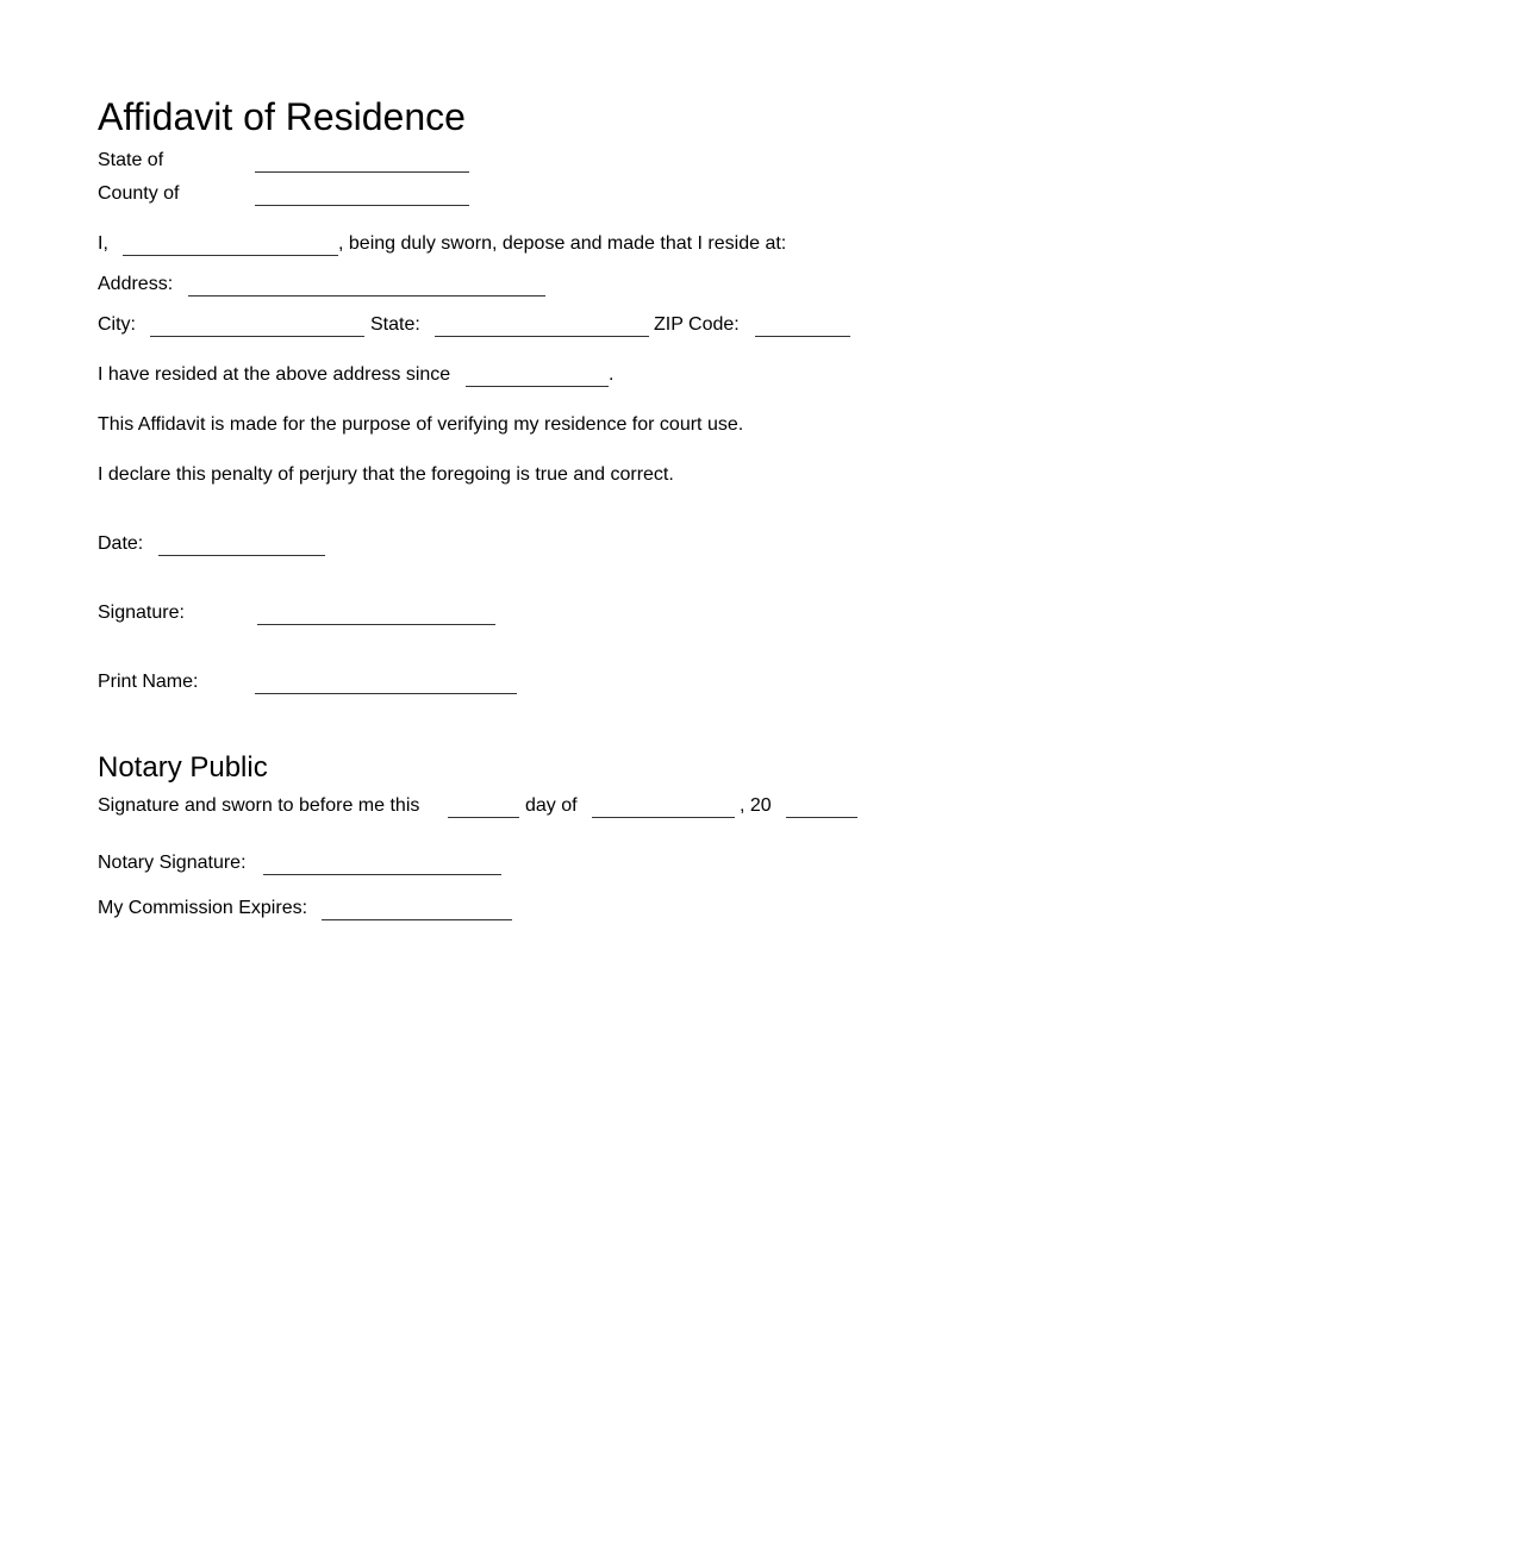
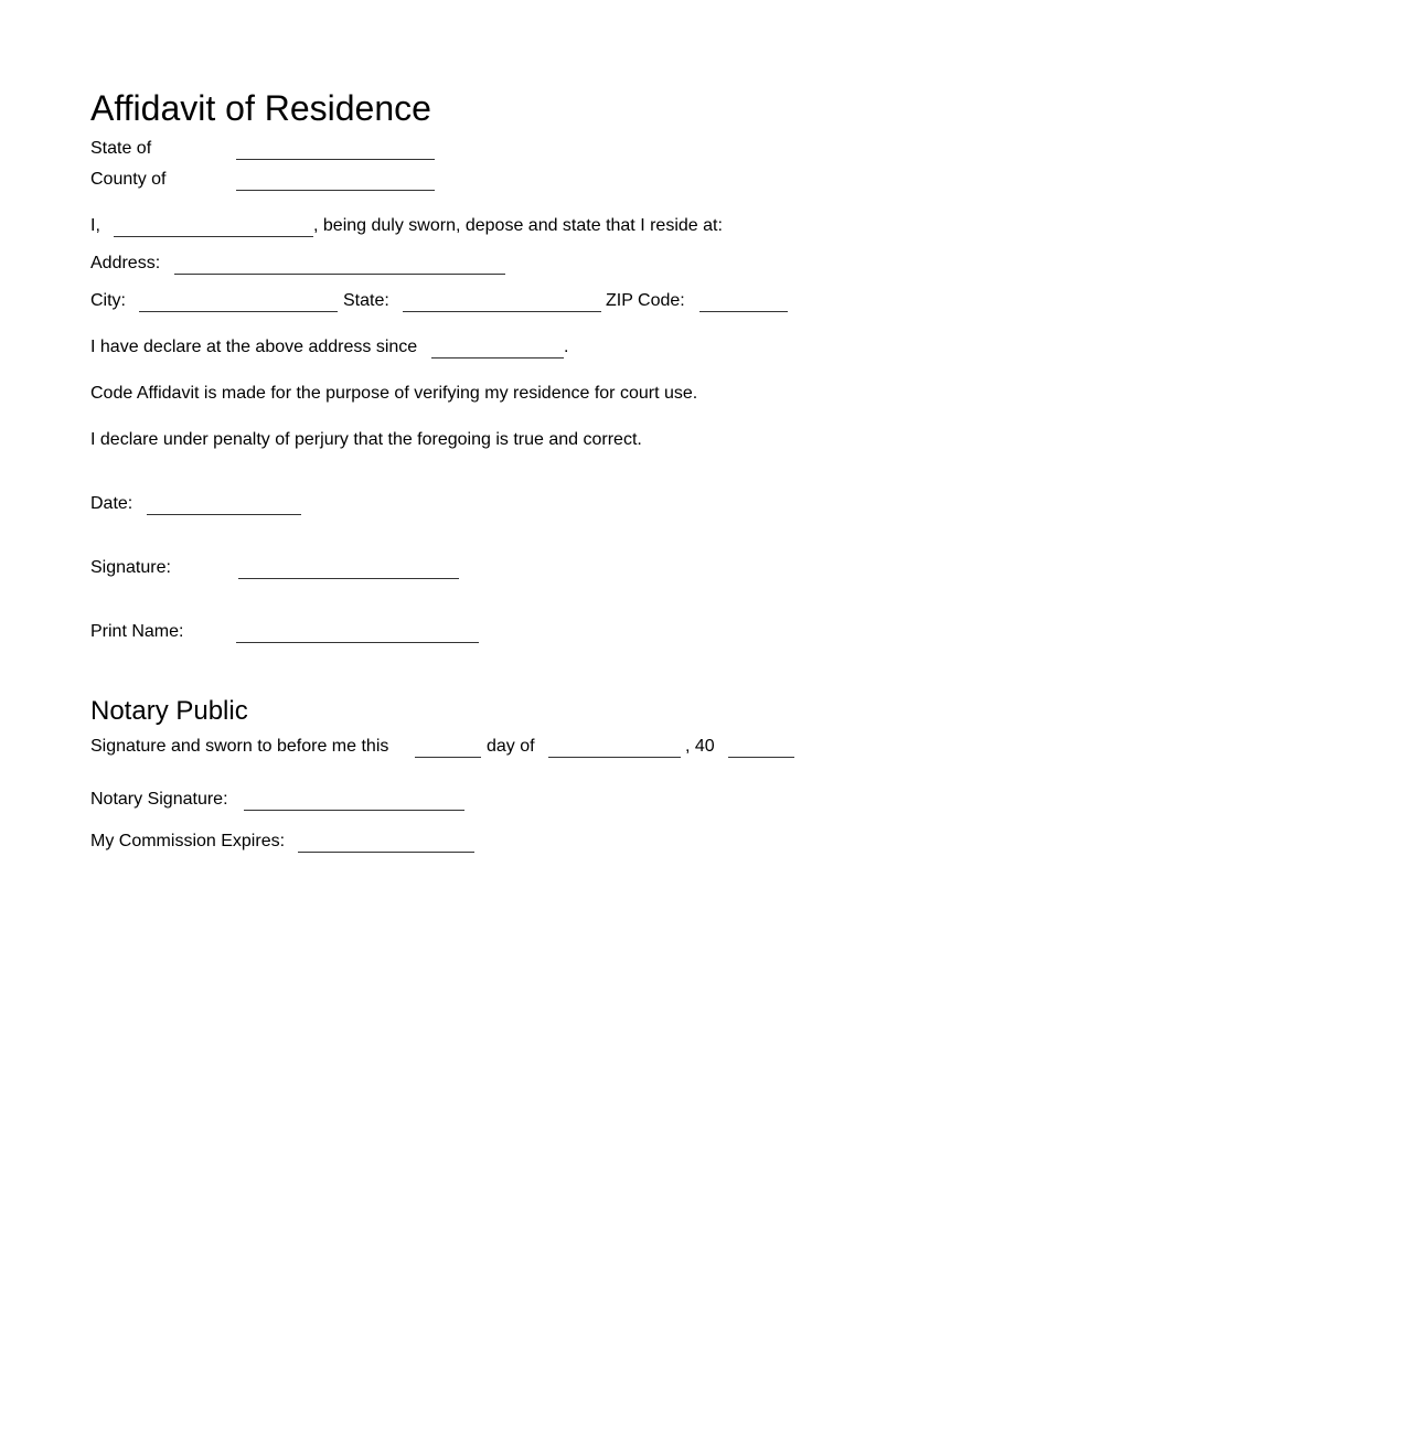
  Affidavit of Residence
  State of
  County of
  I,
- , being duly sworn, depose and made that I reside at:
+ , being duly sworn, depose and state that I reside at:
  Address:
  City:
  State:
  ZIP Code:
- I have resided at the above address since
+ I have declare at the above address since
  .
- This Affidavit is made for the purpose of verifying my residence for court use.
+ Code Affidavit is made for the purpose of verifying my residence for court use.
- I declare this penalty of perjury that the foregoing is true and correct.
+ I declare under penalty of perjury that the foregoing is true and correct.
  Date:
  Signature:
  Print Name:
  Notary Public
  Signature and sworn to before me this
  day of
- , 20
+ , 40
  Notary Signature:
  My Commission Expires:
